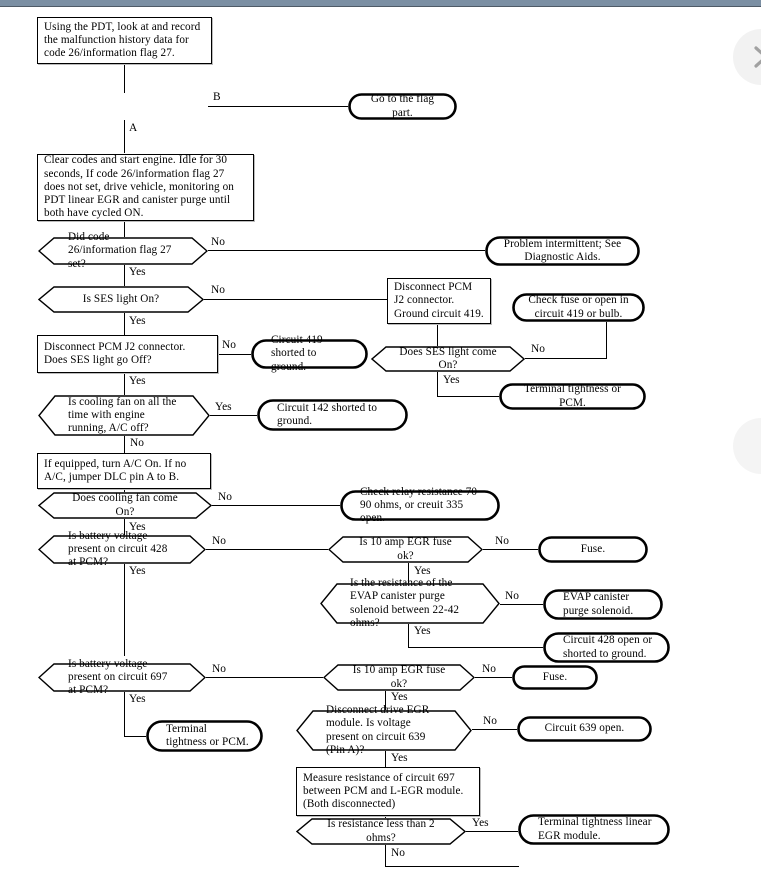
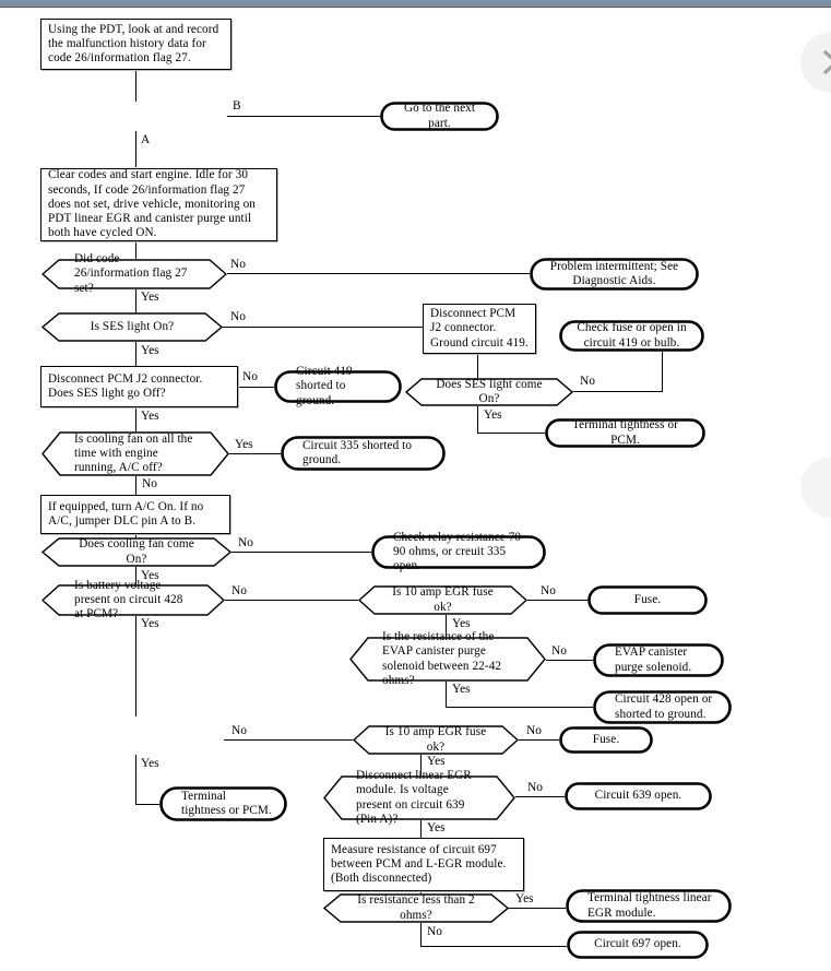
  Using the PDT, look at and record the malfunction history data for code 26/information flag 27.
- Go to the flag part.
+ Go to the next part.
  Clear codes and start engine. Idle for 30 seconds, If code 26/information flag 27 does not set, drive vehicle, monitoring on PDT linear EGR and canister purge until both have cycled ON.
  Did code 26/information flag 27 set?
  Problem intermittent; See Diagnostic Aids.
  Is SES light On?
  Disconnect PCM J2 connector. Ground circuit 419.
  Check fuse or open in circuit 419 or bulb.
  Disconnect PCM J2 connector. Does SES light go Off?
  Circuit 419 shorted to ground.
  Does SES light come On?
  Terminal tightness or PCM.
  Is cooling fan on all the time with engine running, A/C off?
- Circuit 142 shorted to ground.
+ Circuit 335 shorted to ground.
  If equipped, turn A/C On. If no A/C, jumper DLC pin A to B.
  Does cooling fan come On?
  Check relay resistance 70-90 ohms, or creuit 335 open.
  Is battery voltage present on circuit 428 at PCM?
  Is 10 amp EGR fuse ok?
  Fuse.
  Is the resistance of the EVAP canister purge solenoid between 22-42 ohms?
  EVAP canister purge solenoid.
  Circuit 428 open or shorted to ground.
- Is battery voltage present on circuit 697 at PCM?
  Is 10 amp EGR fuse ok?
  Fuse.
  Terminal tightness or PCM.
- Disconnect drive EGR module. Is voltage present on circuit 639 (Pin A)?
+ Disconnect linear EGR module. Is voltage present on circuit 639 (Pin A)?
  Circuit 639 open.
  Measure resistance of circuit 697 between PCM and L-EGR module. (Both disconnected)
  Is resistance less than 2 ohms?
  Terminal tightness linear EGR module.
+ Circuit 697 open.
  B
  A
  No
  Yes
  No
  Yes
  No
  Yes
  No
  Yes
  Yes
  No
  No
  Yes
  No
  No
  Yes
  No
  Yes
  Yes
  No
  No
  Yes
  Yes
  No
  Yes
  Yes
  No
